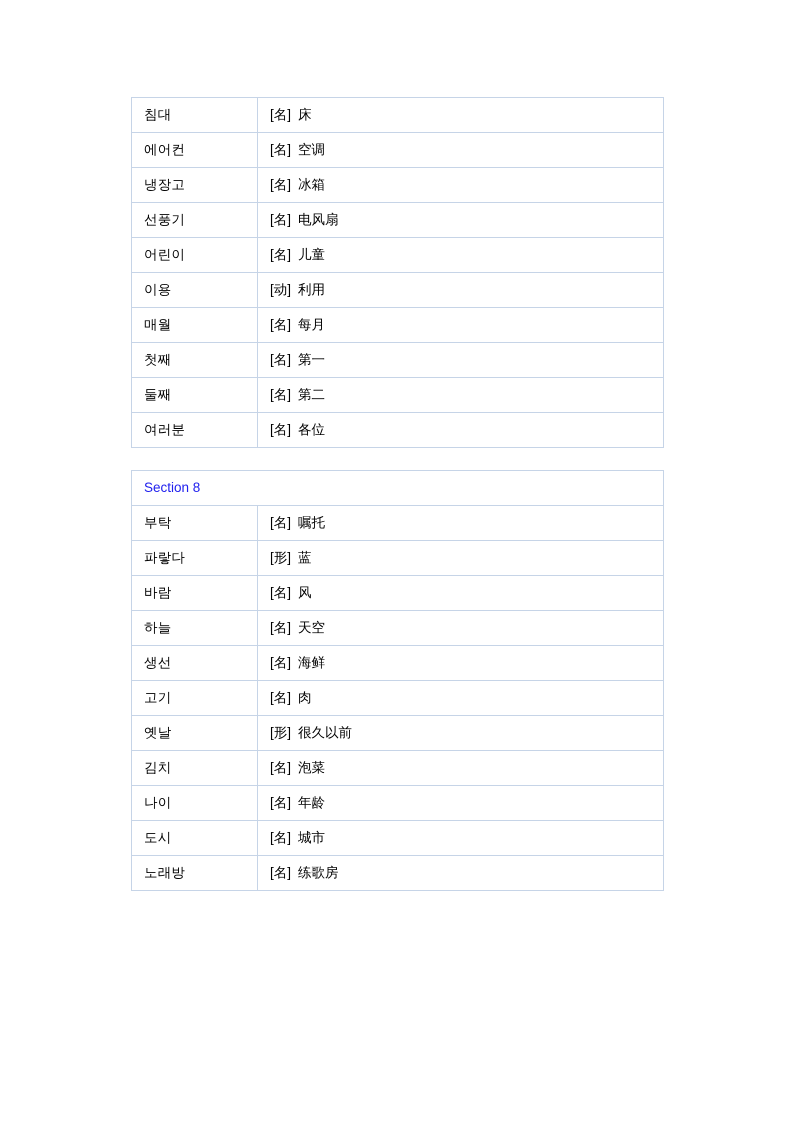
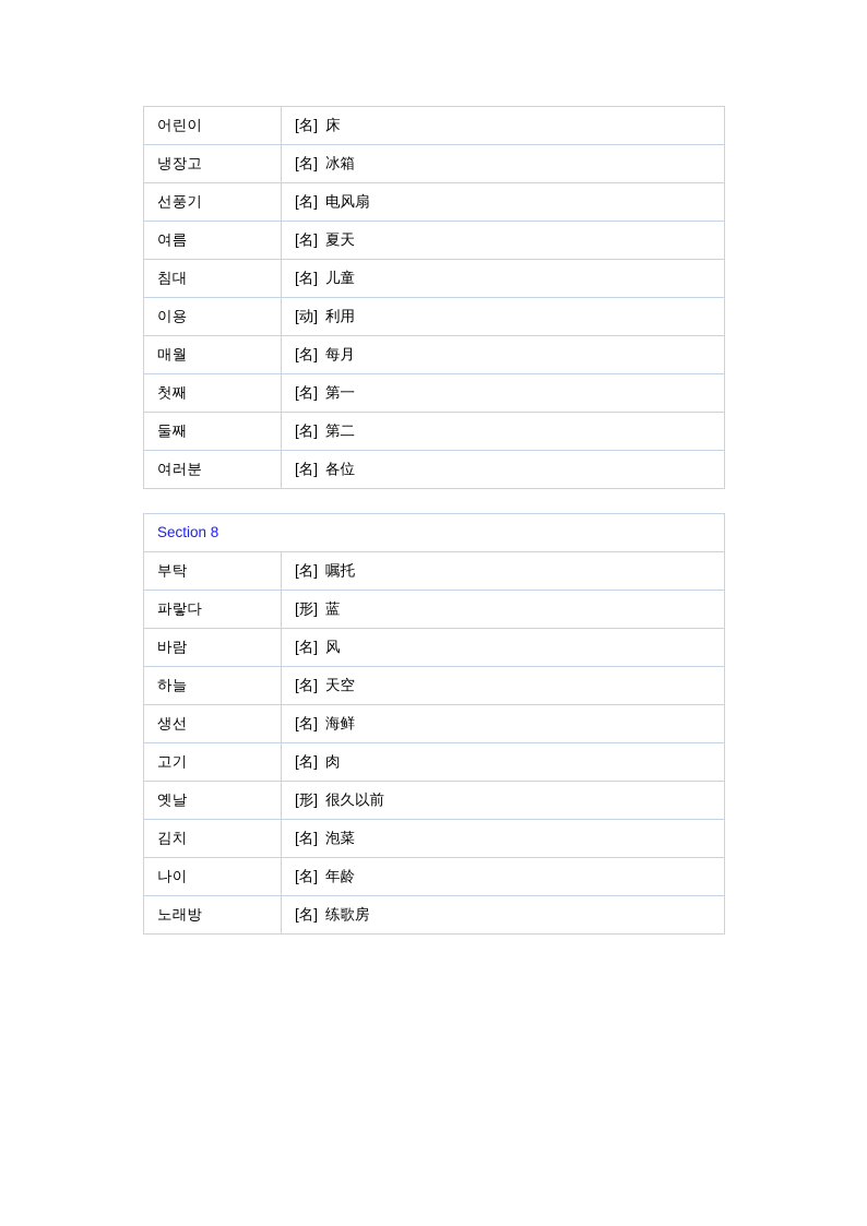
- 침대	[名] 床
+ 어린이	[名] 床
- 에어컨	[名] 空调
  냉장고	[名] 冰箱
  선풍기	[名] 电风扇
+ 여름	[名] 夏天
- 어린이	[名] 儿童
+ 침대	[名] 儿童
  이용	[动] 利用
  매월	[名] 每月
  첫째	[名] 第一
  둘째	[名] 第二
  여러분	[名] 各位
  Section 8
  부탁	[名] 嘱托
  파랗다	[形] 蓝
  바람	[名] 风
  하늘	[名] 天空
  생선	[名] 海鲜
  고기	[名] 肉
  옛날	[形] 很久以前
  김치	[名] 泡菜
  나이	[名] 年龄
- 도시	[名] 城市
  노래방	[名] 练歌房
